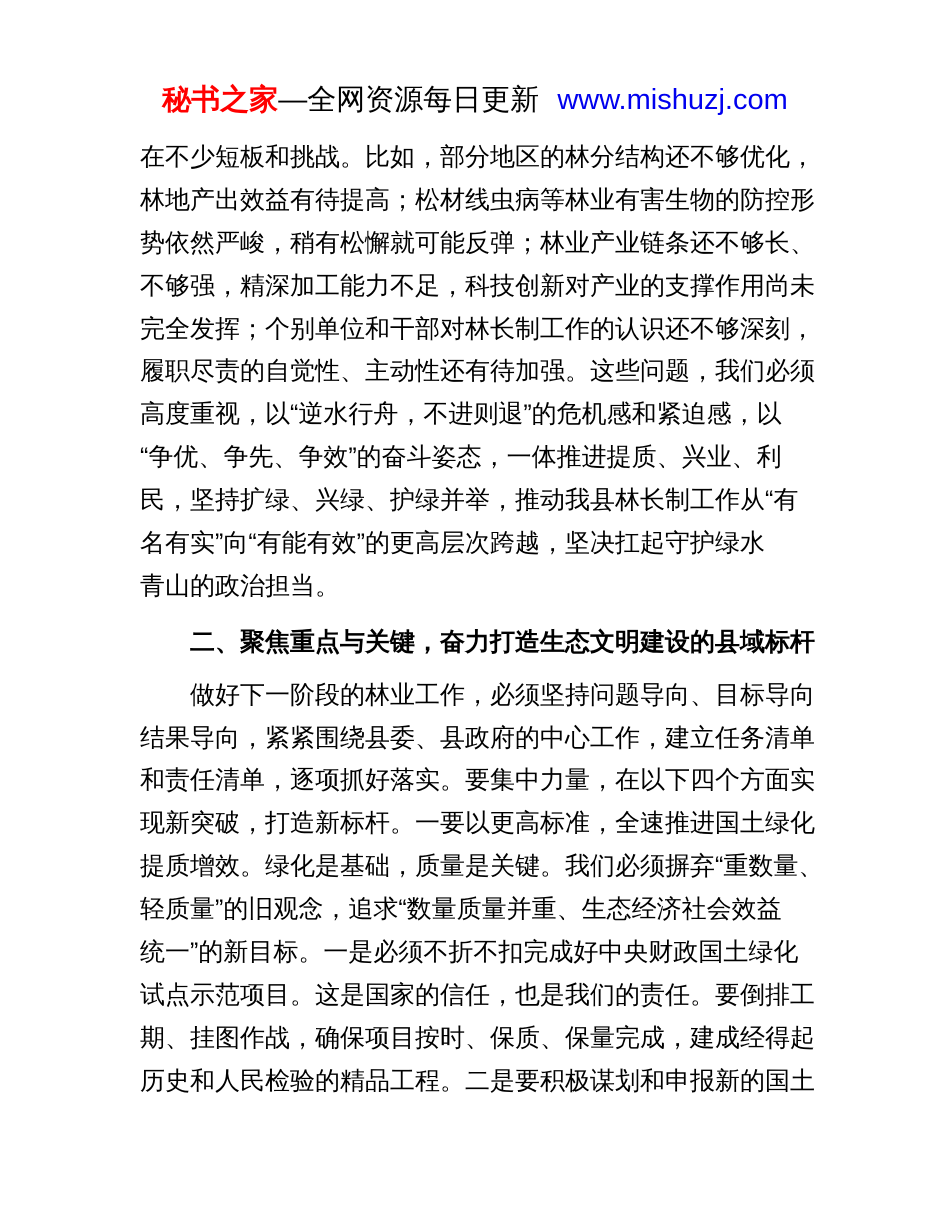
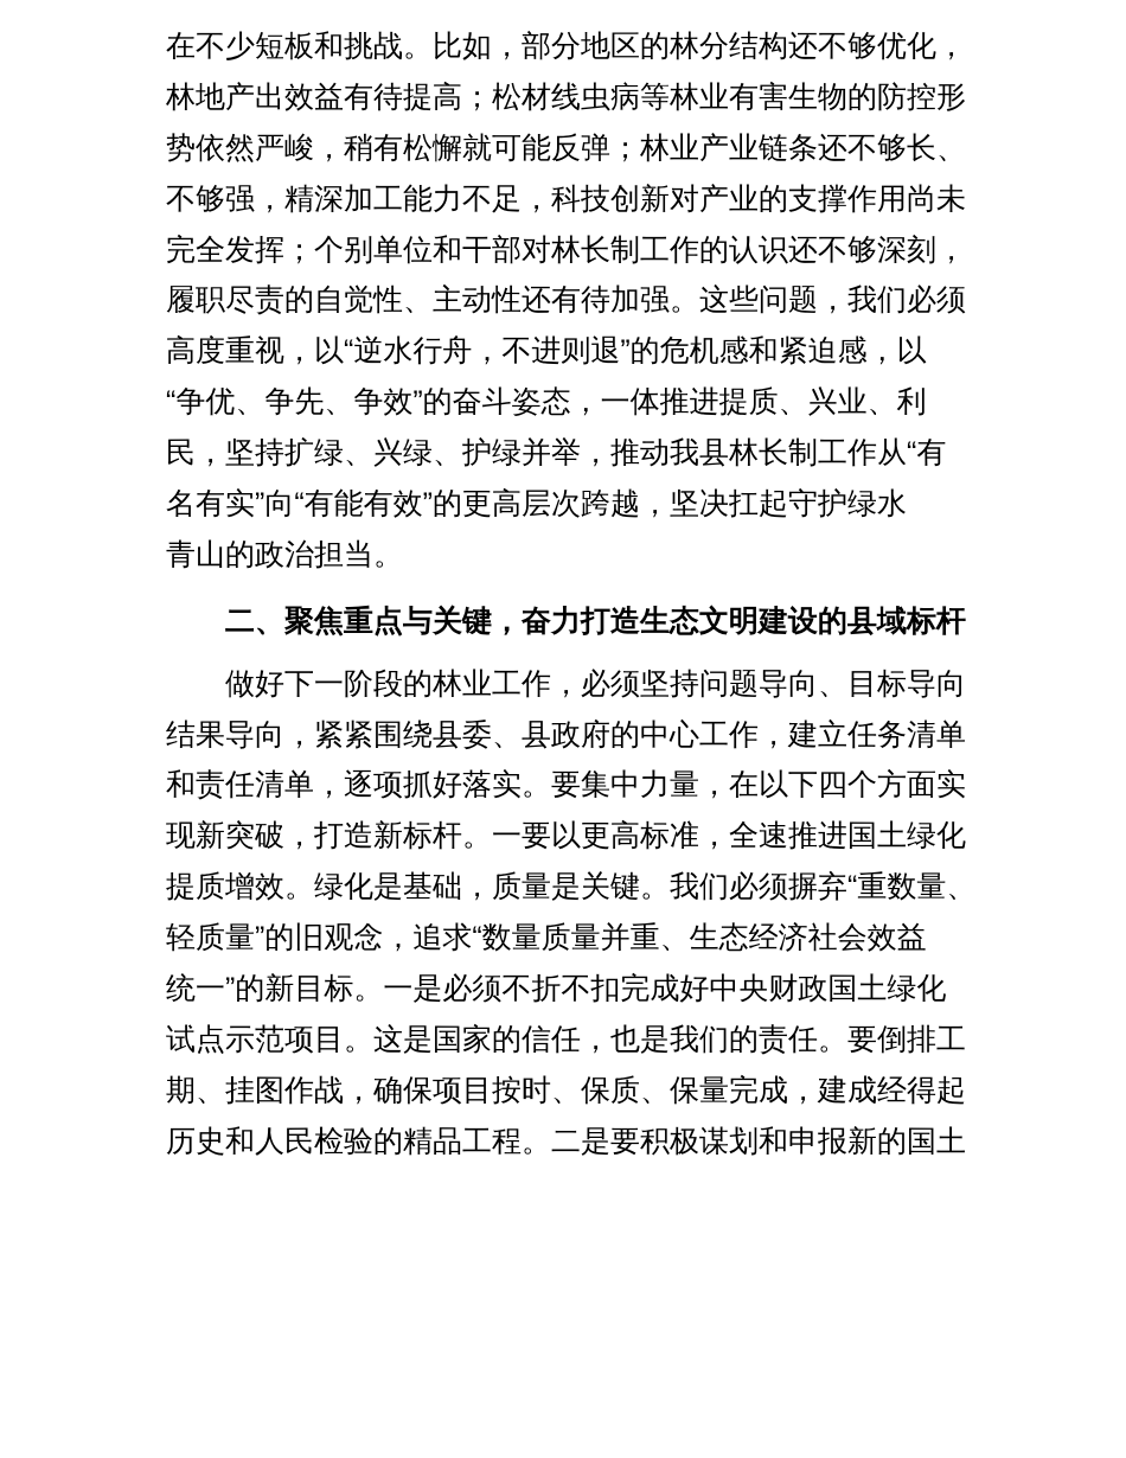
- 秘书之家—全网资源每日更新 www.mishuzj.com
  在不少短板和挑战。比如，部分地区的林分结构还不够优化，
  林地产出效益有待提高；松材线虫病等林业有害生物的防控形
  势依然严峻，稍有松懈就可能反弹；林业产业链条还不够长、
  不够强，精深加工能力不足，科技创新对产业的支撑作用尚未
  完全发挥；个别单位和干部对林长制工作的认识还不够深刻，
  履职尽责的自觉性、主动性还有待加强。这些问题，我们必须
  高度重视，以“逆水行舟，不进则退”的危机感和紧迫感，以
  “争优、争先、争效”的奋斗姿态，一体推进提质、兴业、利
  民，坚持扩绿、兴绿、护绿并举，推动我县林长制工作从“有
  名有实”向“有能有效”的更高层次跨越，坚决扛起守护绿水
  青山的政治担当。
  二、聚焦重点与关键，奋力打造生态文明建设的县域标杆
  做好下一阶段的林业工作，必须坚持问题导向、目标导向
  结果导向，紧紧围绕县委、县政府的中心工作，建立任务清单
  和责任清单，逐项抓好落实。要集中力量，在以下四个方面实
  现新突破，打造新标杆。一要以更高标准，全速推进国土绿化
  提质增效。绿化是基础，质量是关键。我们必须摒弃“重数量、
  轻质量”的旧观念，追求“数量质量并重、生态经济社会效益
  统一”的新目标。一是必须不折不扣完成好中央财政国土绿化
  试点示范项目。这是国家的信任，也是我们的责任。要倒排工
  期、挂图作战，确保项目按时、保质、保量完成，建成经得起
  历史和人民检验的精品工程。二是要积极谋划和申报新的国土
